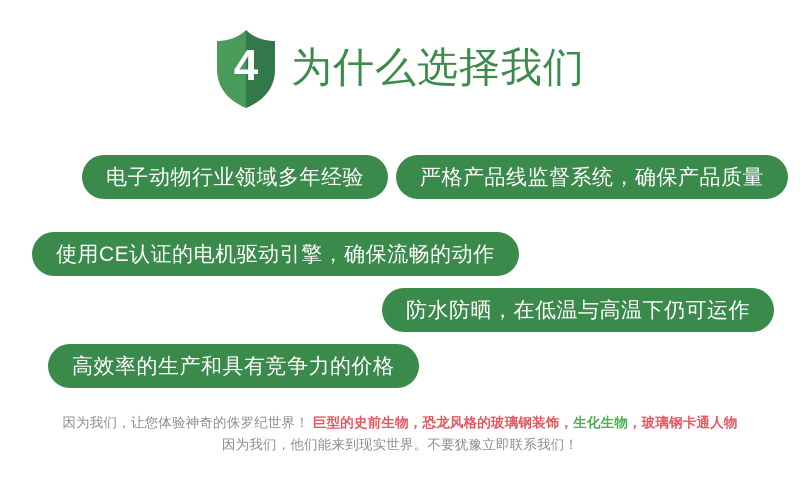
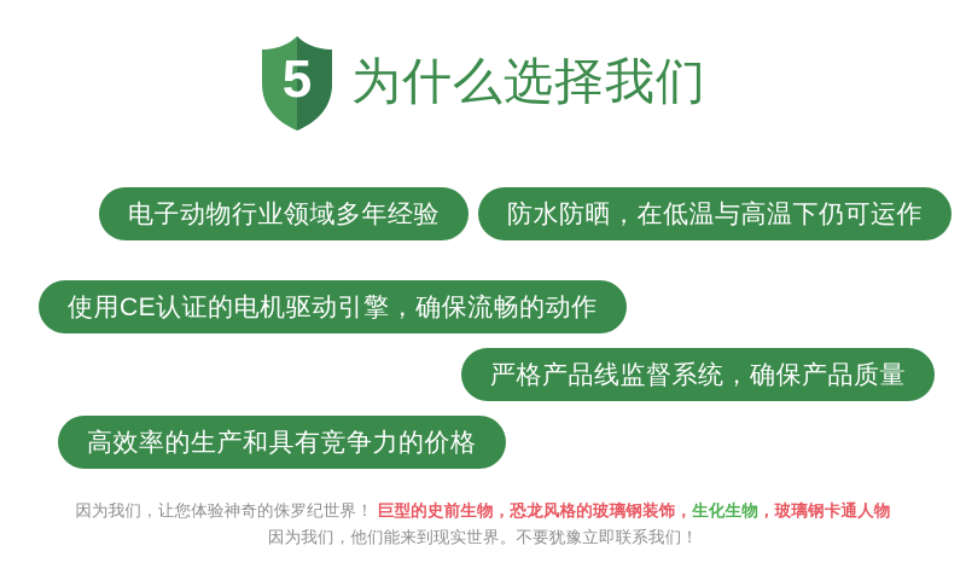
- 4
+ 5
  为什么选择我们
  电子动物行业领域多年经验
- 严格产品线监督系统，确保产品质量
+ 防水防晒，在低温与高温下仍可运作
  使用CE认证的电机驱动引擎，确保流畅的动作
- 防水防晒，在低温与高温下仍可运作
+ 严格产品线监督系统，确保产品质量
  高效率的生产和具有竞争力的价格
  因为我们，让您体验神奇的侏罗纪世界！ 巨型的史前生物，恐龙风格的玻璃钢装饰，生化生物，玻璃钢卡通人物
  因为我们，他们能来到现实世界。不要犹豫立即联系我们！
